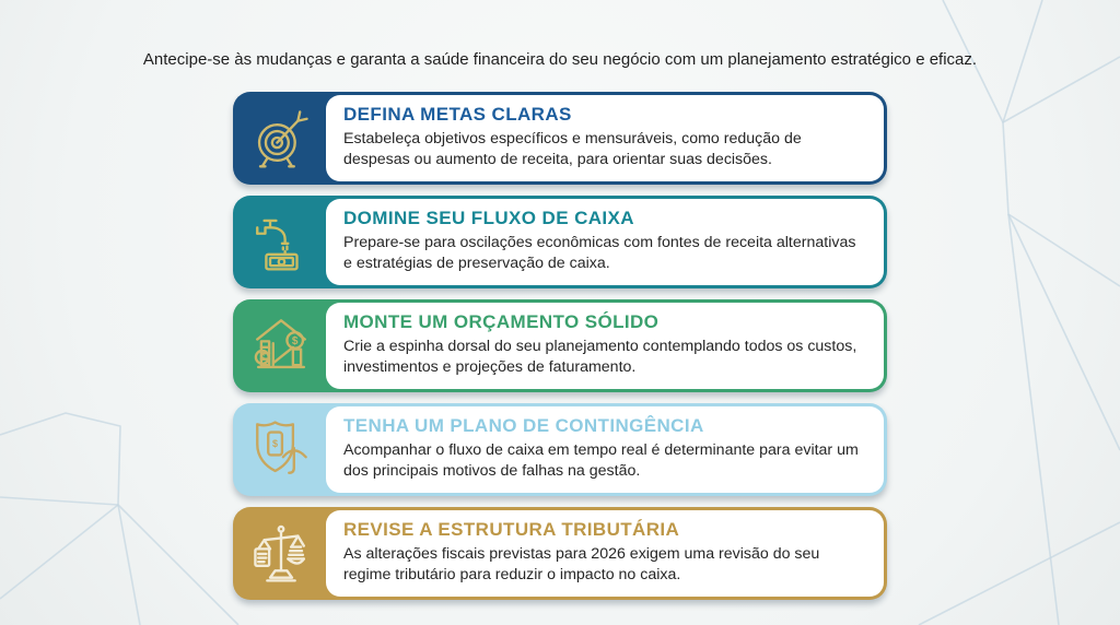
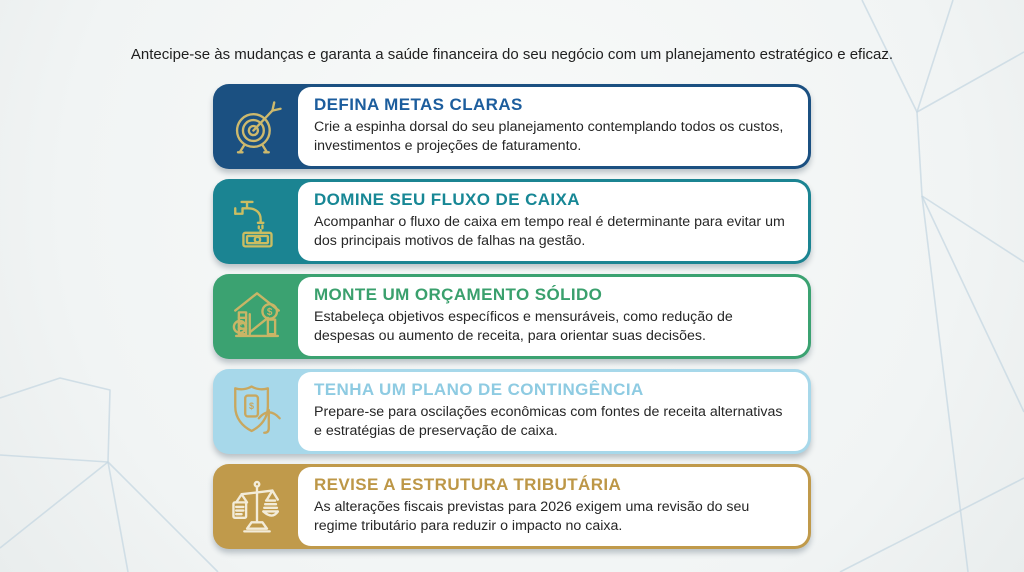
  Antecipe-se às mudanças e garanta a saúde financeira do seu negócio com um planejamento estratégico e eficaz.
  DEFINA METAS CLARAS
- Estabeleça objetivos específicos e mensuráveis, como redução de despesas ou aumento de receita, para orientar suas decisões.
+ Crie a espinha dorsal do seu planejamento contemplando todos os custos, investimentos e projeções de faturamento.
  DOMINE SEU FLUXO DE CAIXA
- Prepare-se para oscilações econômicas com fontes de receita alternativas e estratégias de preservação de caixa.
+ Acompanhar o fluxo de caixa em tempo real é determinante para evitar um dos principais motivos de falhas na gestão.
  $
  $
  MONTE UM ORÇAMENTO SÓLIDO
- Crie a espinha dorsal do seu planejamento contemplando todos os custos, investimentos e projeções de faturamento.
+ Estabeleça objetivos específicos e mensuráveis, como redução de despesas ou aumento de receita, para orientar suas decisões.
  $
  TENHA UM PLANO DE CONTINGÊNCIA
- Acompanhar o fluxo de caixa em tempo real é determinante para evitar um dos principais motivos de falhas na gestão.
+ Prepare-se para oscilações econômicas com fontes de receita alternativas e estratégias de preservação de caixa.
  REVISE A ESTRUTURA TRIBUTÁRIA
  As alterações fiscais previstas para 2026 exigem uma revisão do seu regime tributário para reduzir o impacto no caixa.
